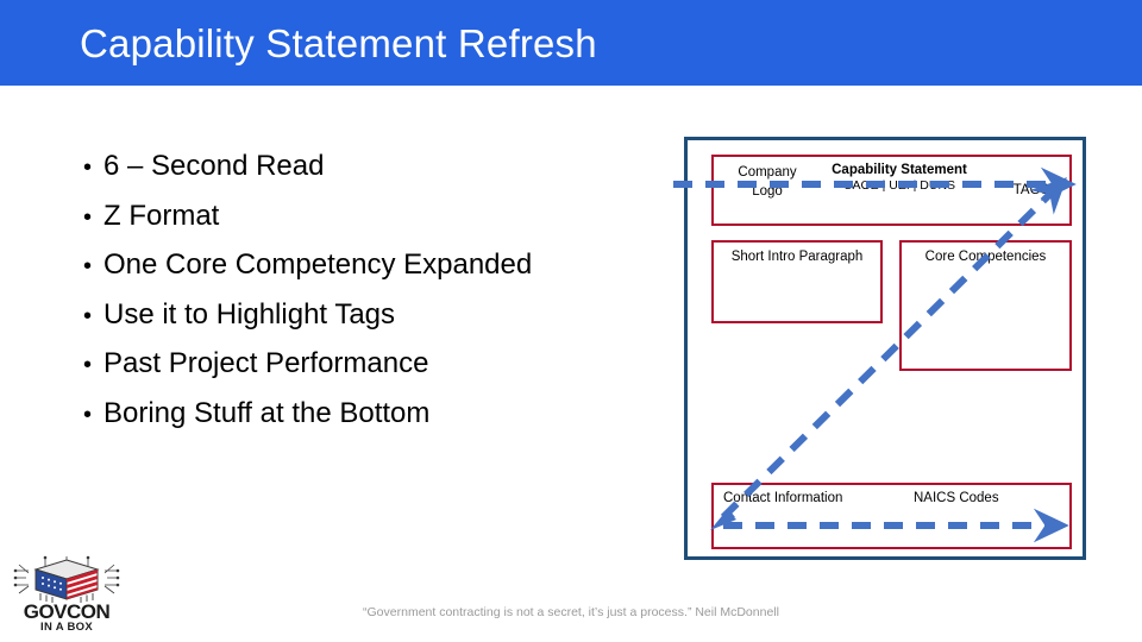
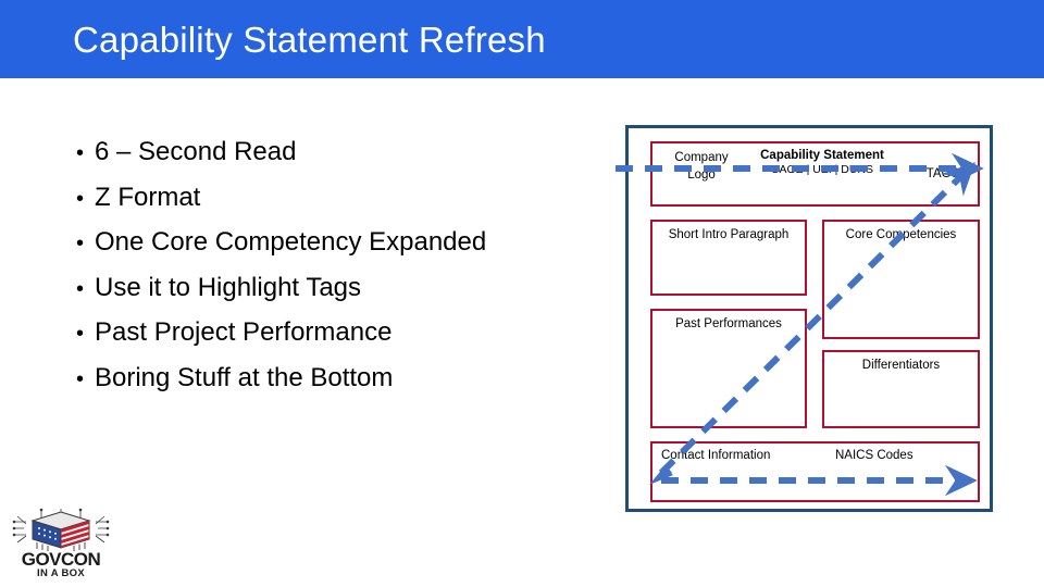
  Capability Statement Refresh
  •
  6 – Second Read
  •
  Z Format
  •
  One Core Competency Expanded
  •
  Use it to Highlight Tags
  •
  Past Project Performance
  •
  Boring Stuff at the Bottom
  Company
  Logo
  Capability Statement
  TAGS
  Short Intro Paragraph
  Core Copetencies
+ Past Performances
+ Differentiators
  Contact Information
  NAICS Codes
  GOVCON
  IN A BOX
- “Government contracting is not a secret, it’s just a process.” Neil McDonnell
